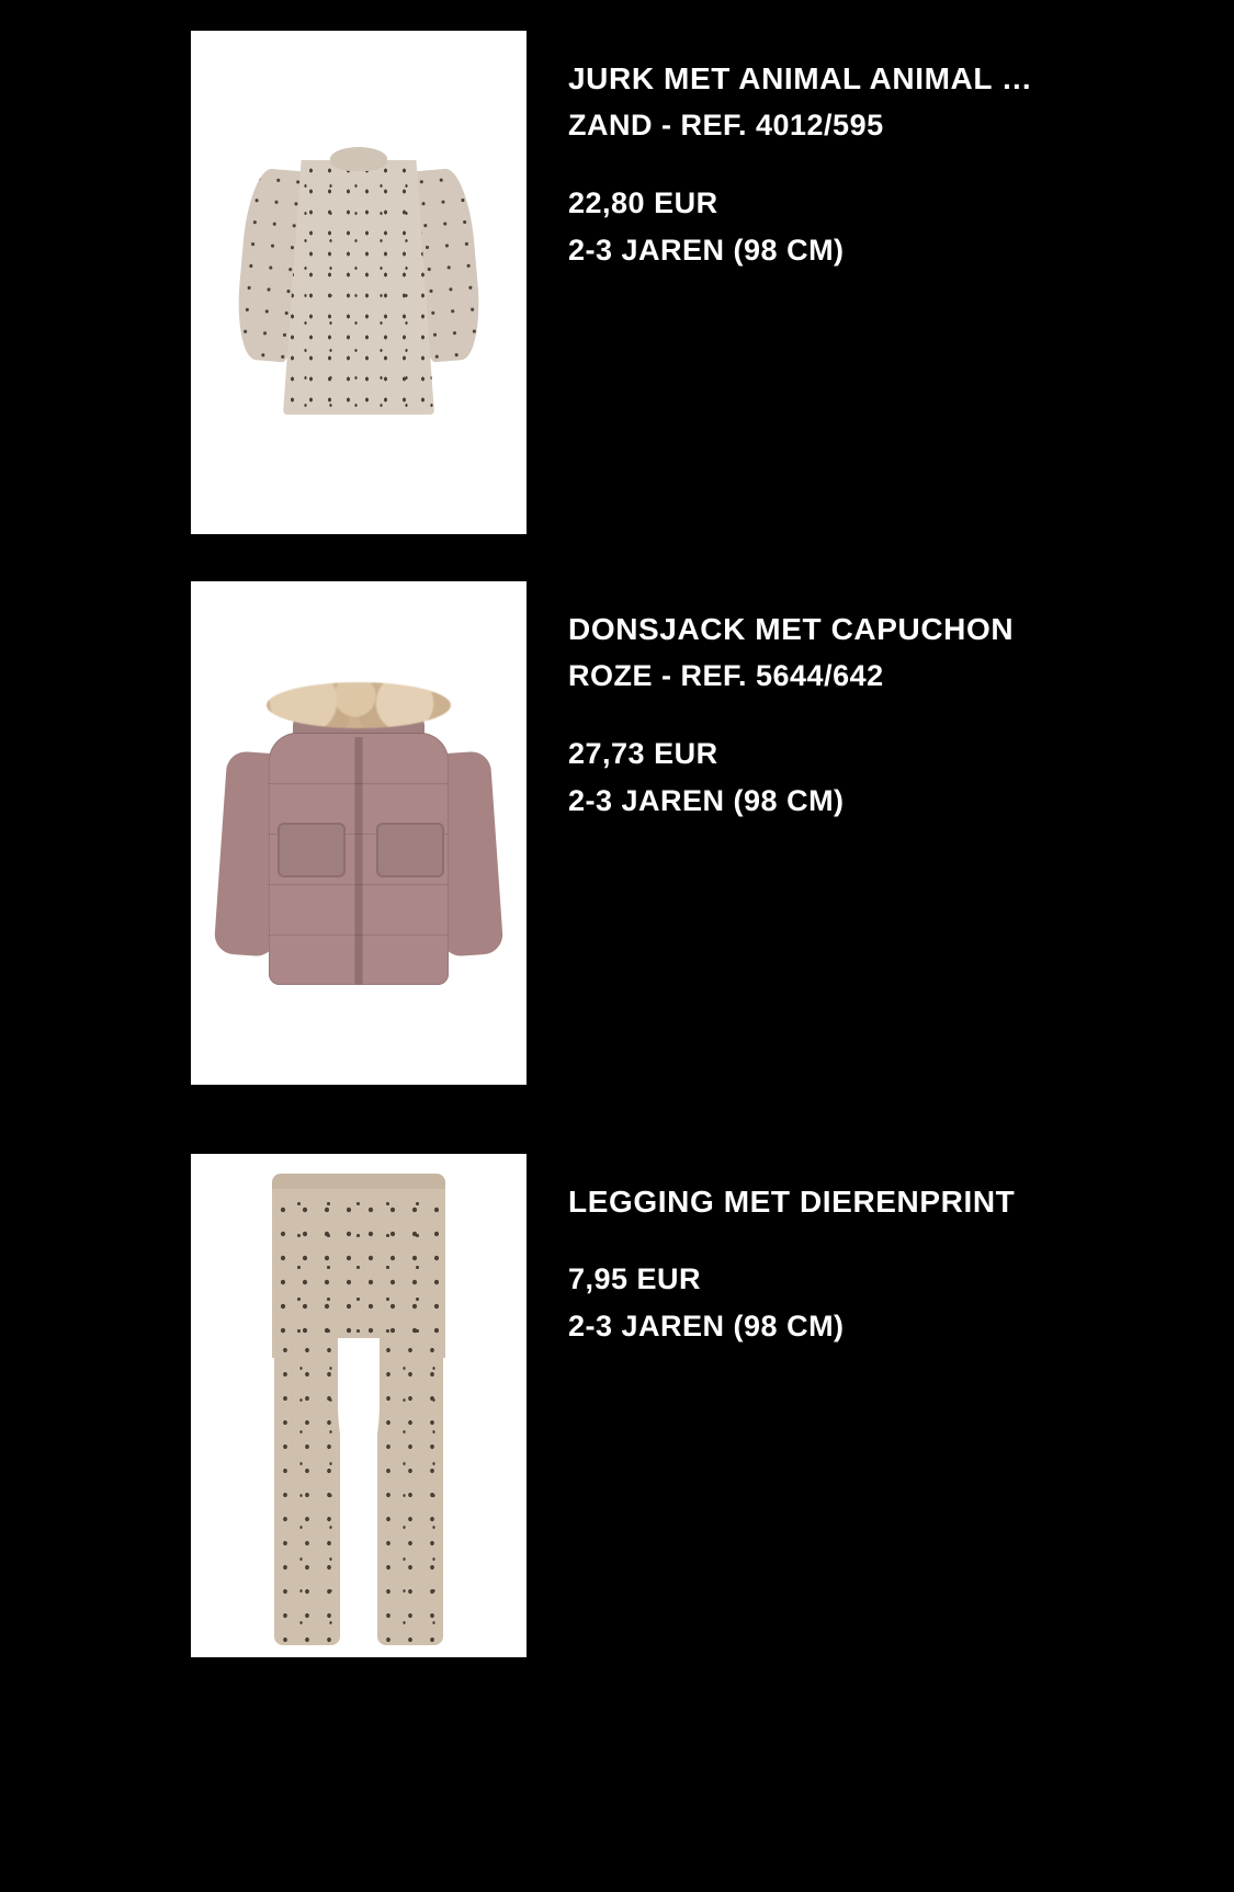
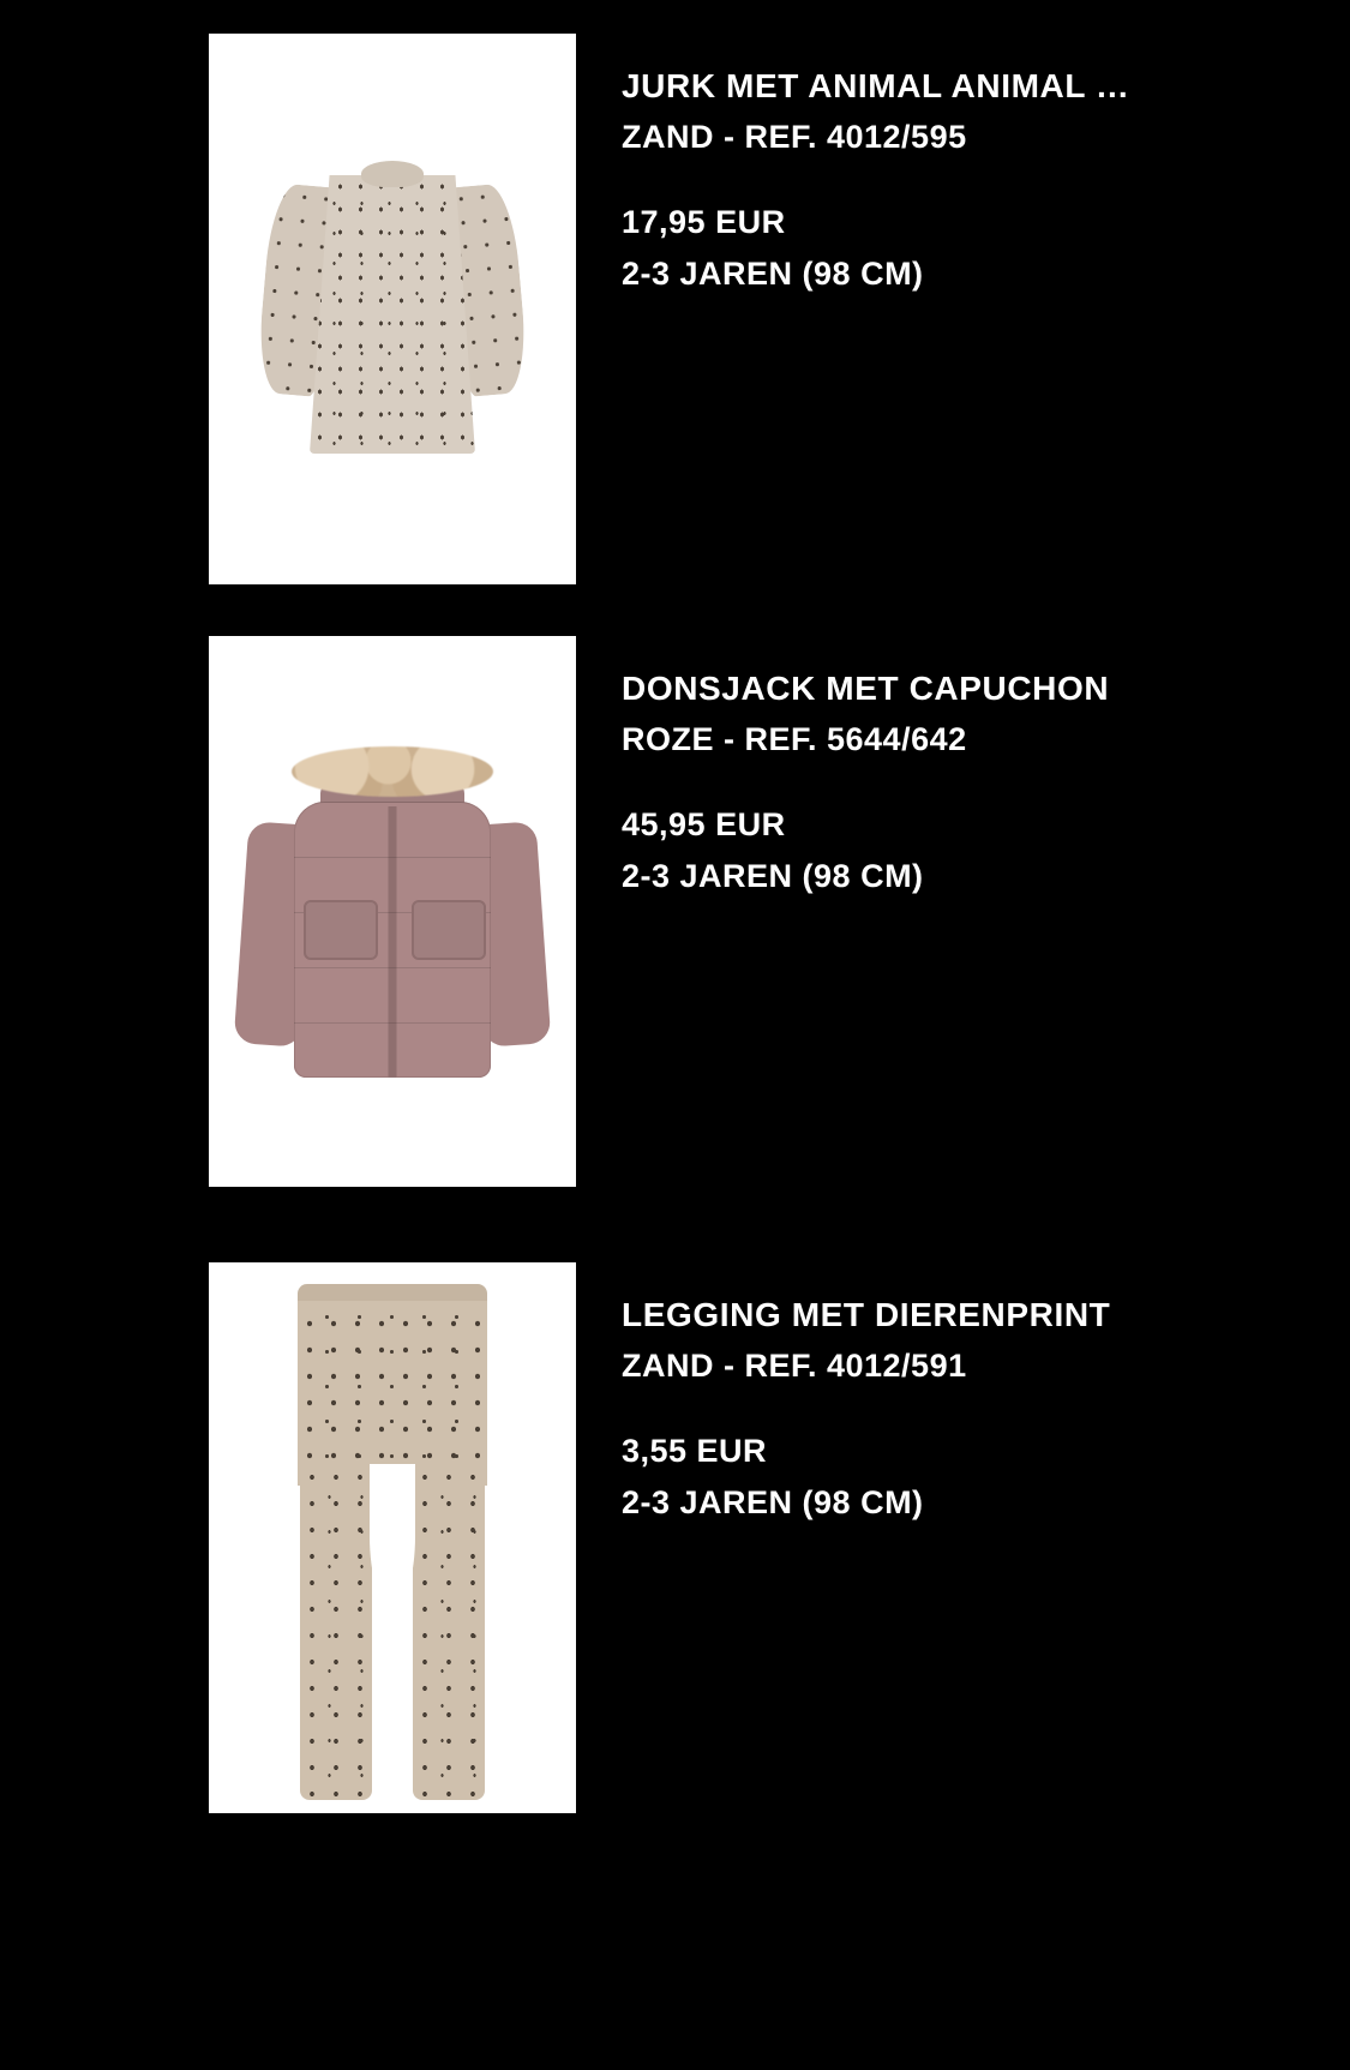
  JURK MET ANIMAL ANIMAL S…
  ZAND - REF. 4012/595
- 22,80 EUR
+ 17,95 EUR
  2-3 JAREN (98 CM)
  DONSJACK MET CAPUCHON
  ROZE - REF. 5644/642
- 27,73 EUR
+ 45,95 EUR
  2-3 JAREN (98 CM)
  LEGGING MET DIERENPRINT
+ ZAND - REF. 4012/591
- 7,95 EUR
+ 3,55 EUR
  2-3 JAREN (98 CM)
